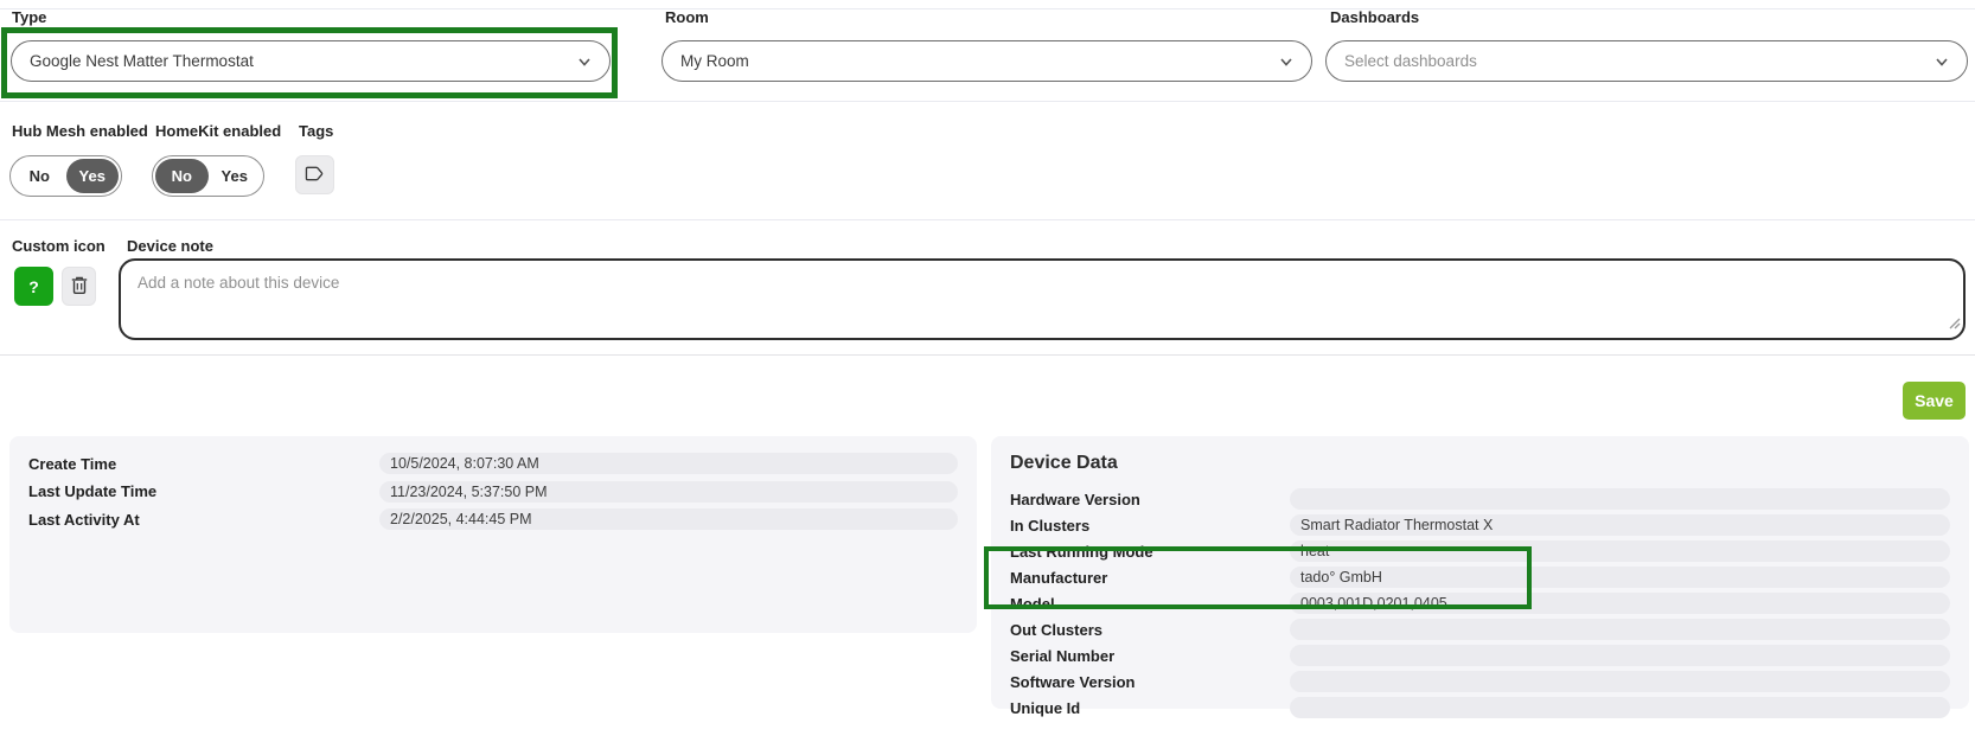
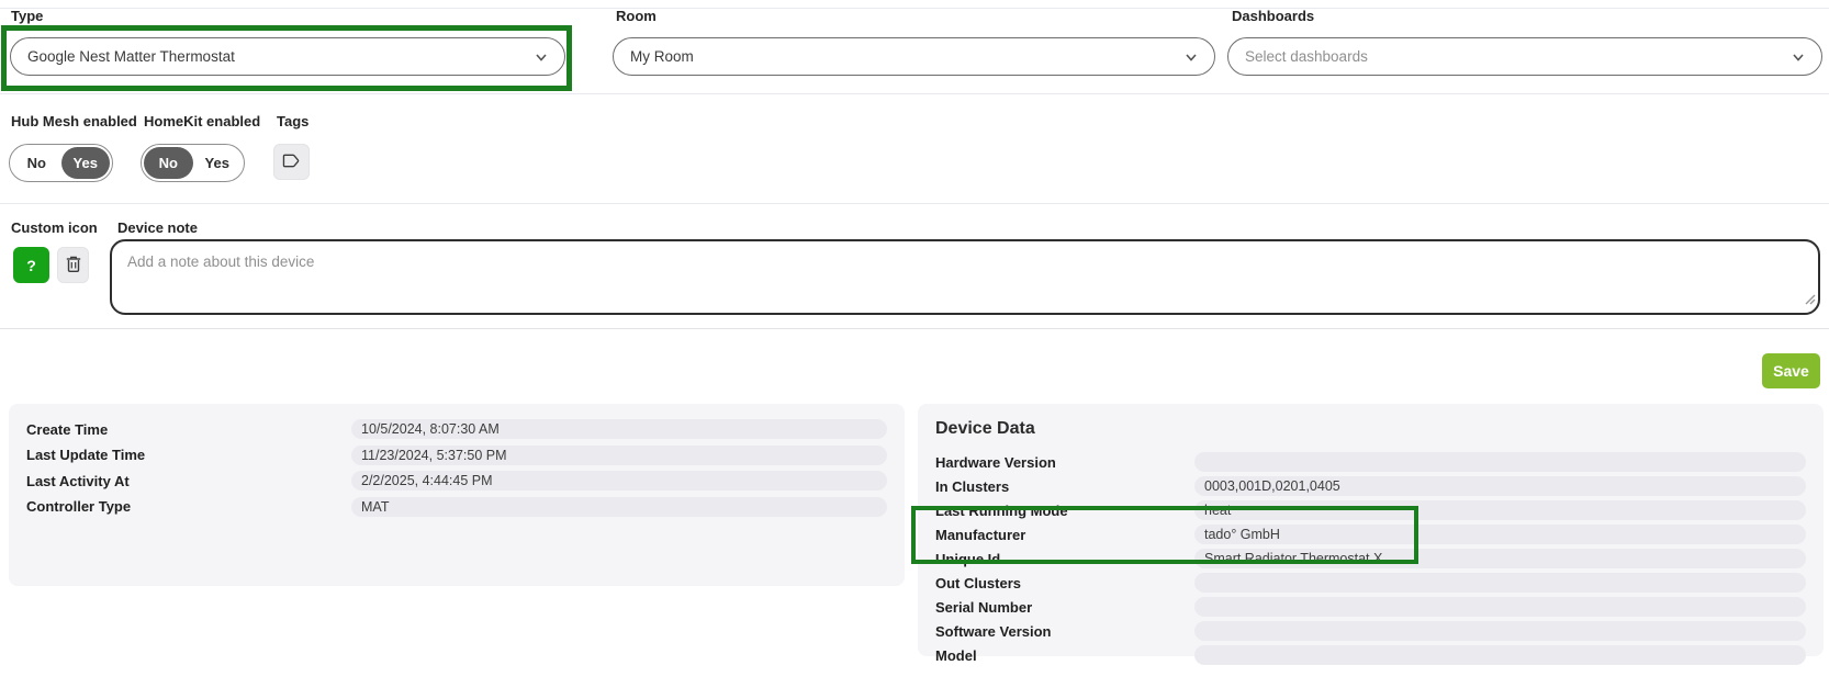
  Type
  Google Nest Matter Thermostat
  Room
  My Room
  Dashboards
  Select dashboards
  Hub Mesh enabled
  No
  Yes
  HomeKit enabled
  No
  Yes
  Tags
  Custom icon
  Device note
  ?
  Add a note about this device
  Save
  Create Time
  10/5/2024, 8:07:30 AM
  Last Update Time
  11/23/2024, 5:37:50 PM
  Last Activity At
  2/2/2025, 4:44:45 PM
+ Controller Type
+ MAT
  Device Data
  Hardware Version
  In Clusters
- Smart Radiator Thermostat X
+ 0003,001D,0201,0405
  Last Running Mode
  heat
  Manufacturer
  tado° GmbH
- Model
+ Unique Id
- 0003,001D,0201,0405
+ Smart Radiator Thermostat X
  Out Clusters
  Serial Number
  Software Version
- Unique Id
+ Model
